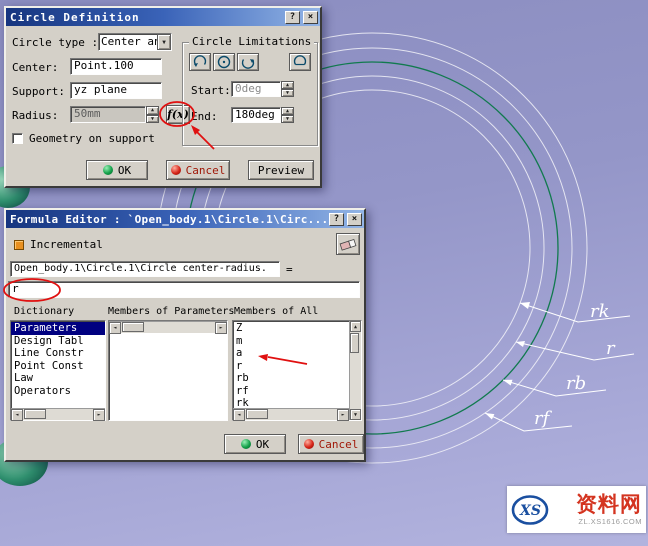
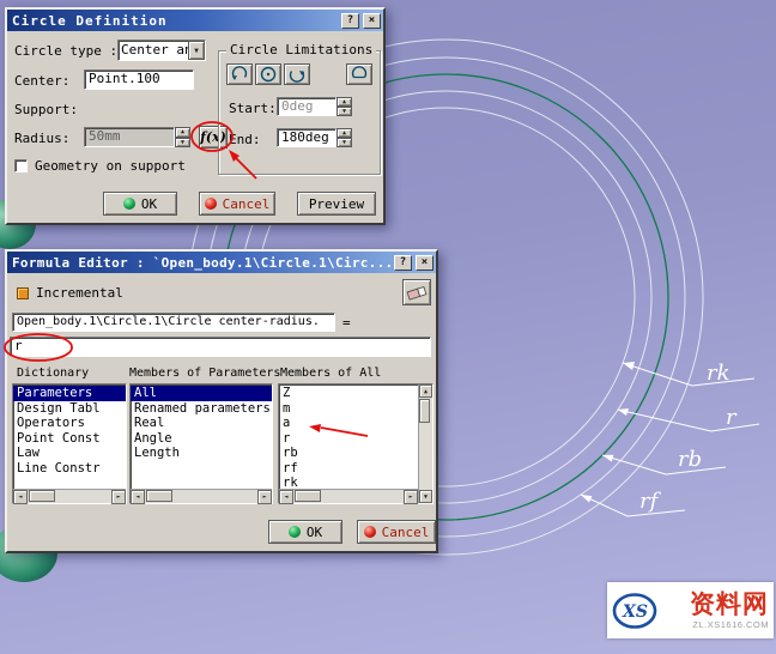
  rk
  r
  rb
  rf
  Circle Definition
  ?
  ×
  Circle type :
  Center a
  Center:
  Point.100
  Support:
- yz plane
  Radius:
  50mm
  f(x)
  Geometry on support
  Circle Limitations
  Start:
  0deg
  nd:
  180deg
  OK
  Cancel
  Preview
  Formula Editor : `Open_body.1\Circle.1\Circ...
  ?
  ×
  Incremental
  Open_body.1\Circle.1\Circle center-radius.
  =
  r
  Dictionary
  Members of Parameters
  Members of All
  Parameters
  Design Tabl
- Line Constr
+ Operators
  Point Const
  Law
- Operators
+ Line Constr
+ All
+ Renamed parameters
+ Real
+ Angle
+ Length
  Z
  m
  a
  r
  rb
  rf
  rk
  OK
  Cancel
  XS
  资料网
  ZL.XS1616.COM
